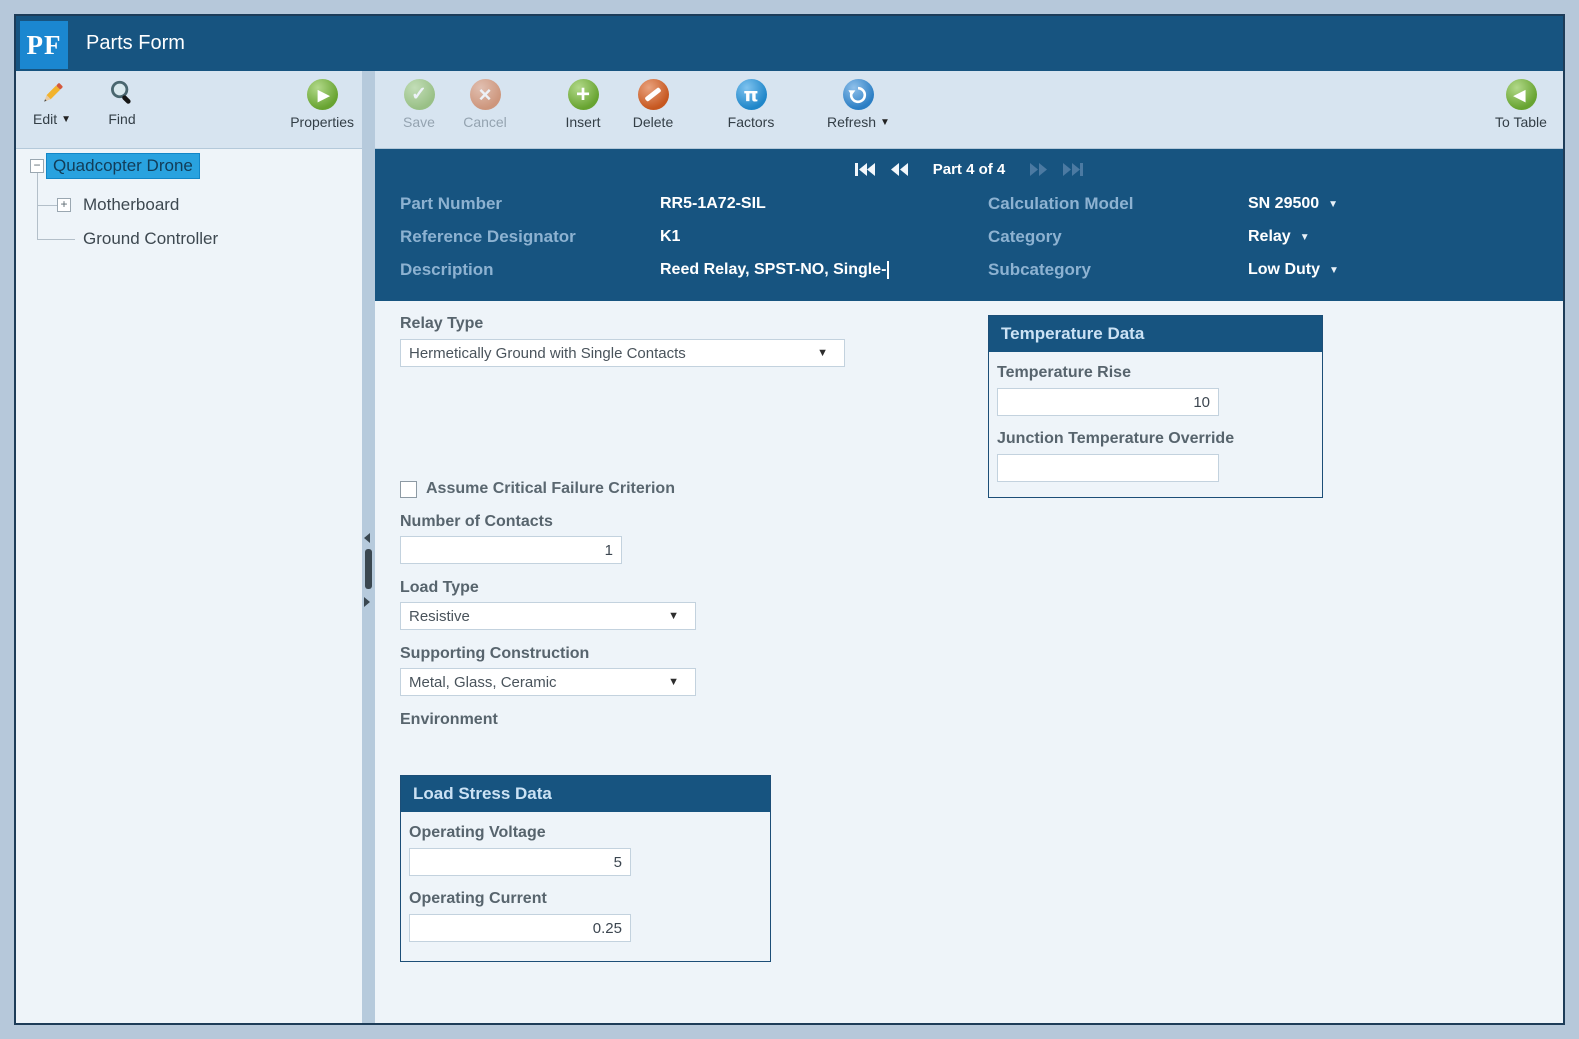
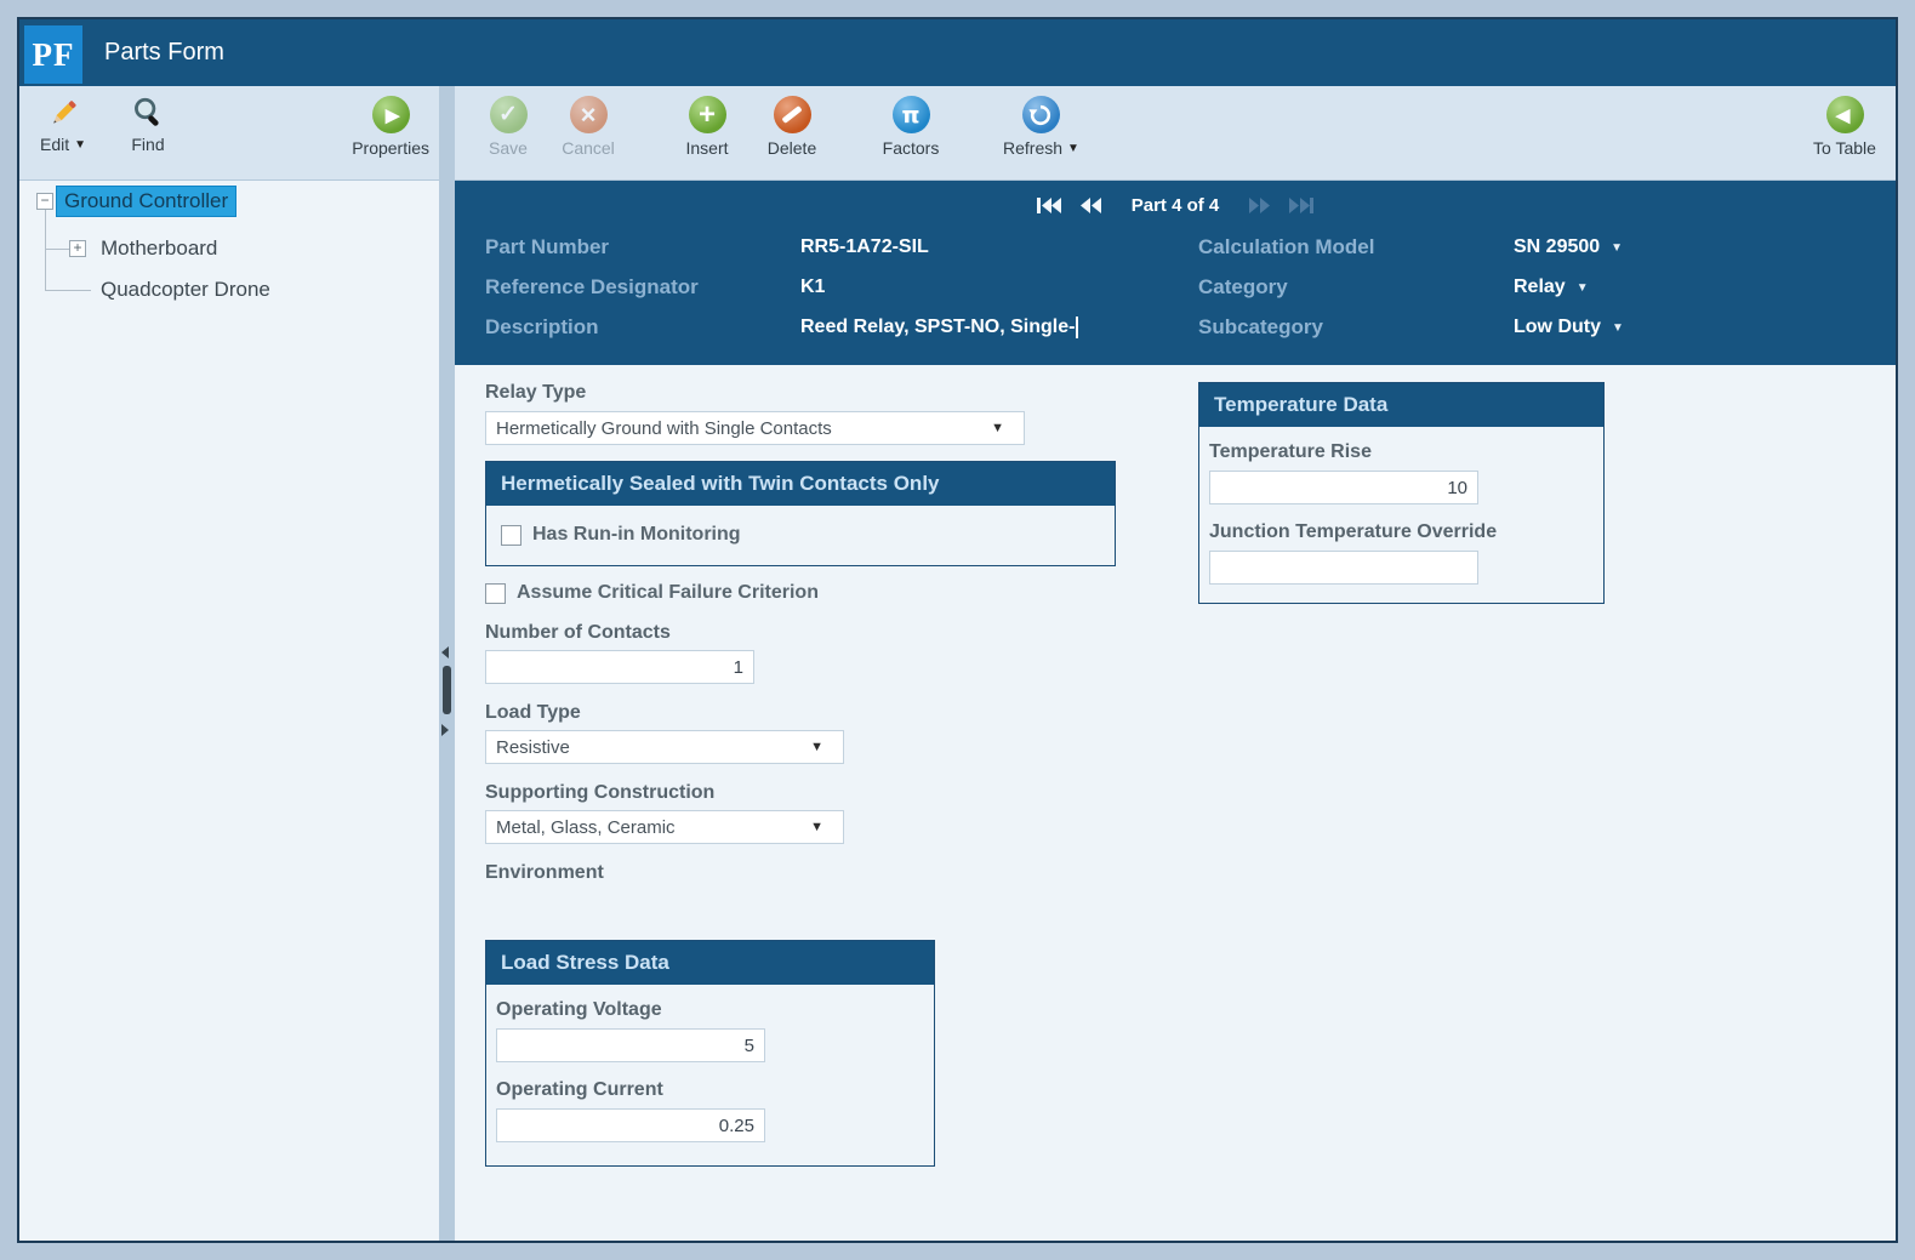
  PF
  Parts Form
  Edit
  ▼
  Find
  ▶
  Properties
  −
- Quadcopter Drone
+ Ground Controller
  +
  Motherboard
- Ground Controller
+ Quadcopter Drone
  ✓
  Save
  ×
  Cancel
  +
  Insert
  Delete
  π
  Factors
  Refresh
  ▼
  ◀
  To Table
  Part 4 of 4
  Part Number
  RR5-1A72-SIL
  Reference Designator
  K1
  Description
  Reed Relay, SPST-NO, Single-
  Calculation Model
  SN 29500
  ▼
  Category
  Relay
  ▼
  Subcategory
  Low Duty
  ▼
  Relay Type
  Hermetically Ground with Single Contacts
+ Hermetically Sealed with Twin Contacts Only
+ Has Run-in Monitoring
  Assume Critical Failure Criterion
  Number of Contacts
  1
  Load Type
  Resistive
  Supporting Construction
  Metal, Glass, Ceramic
  Environment
  Load Stress Data
  Operating Voltage
  5
  Operating Current
  0.25
  Temperature Data
  Temperature Rise
  10
  Junction Temperature Override
